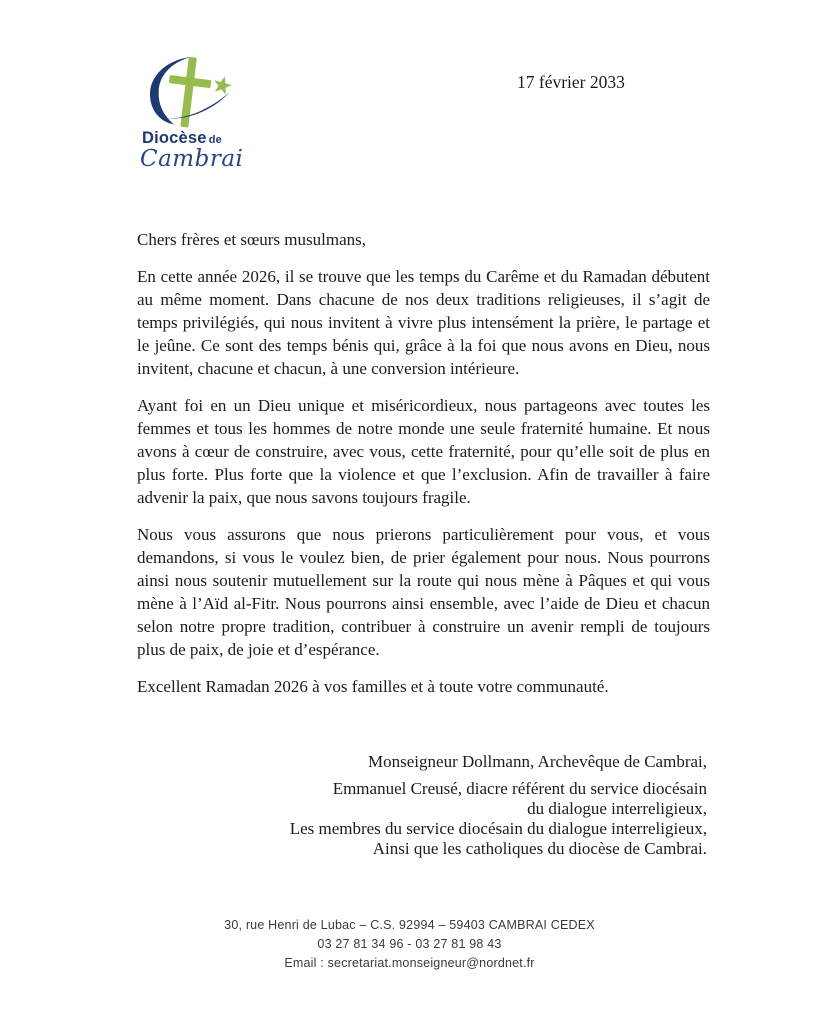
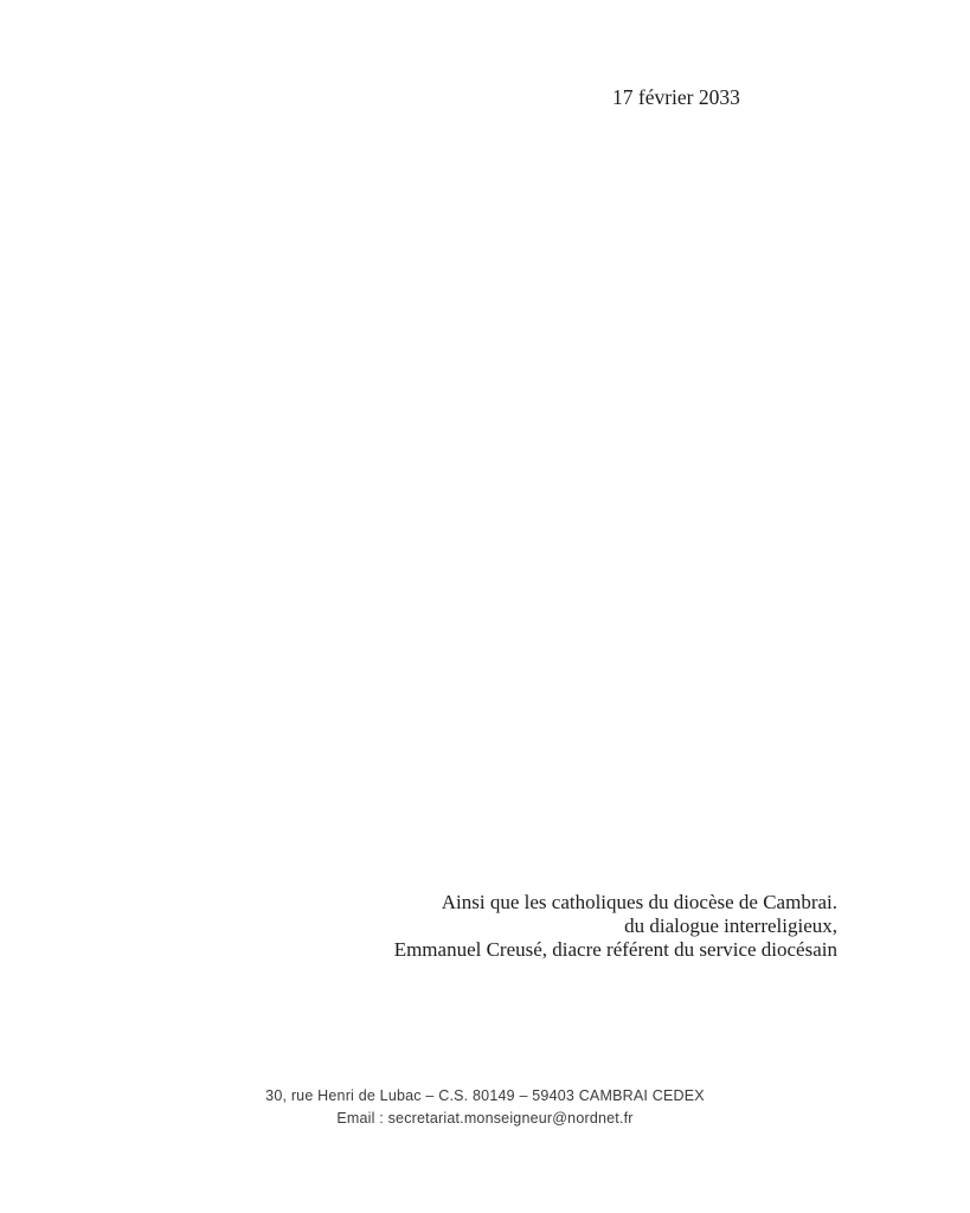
- Diocèse de
- Cambrai
  17 février 2033
- Chers frères et sœurs musulmans,
- En cette année 2026, il se trouve que les temps du Carême et du Ramadan débutent au même moment. Dans chacune de nos deux traditions religieuses, il s’agit de temps privilégiés, qui nous invitent à vivre plus intensément la prière, le partage et le jeûne. Ce sont des temps bénis qui, grâce à la foi que nous avons en Dieu, nous invitent, chacune et chacun, à une conversion intérieure.
- Ayant foi en un Dieu unique et miséricordieux, nous partageons avec toutes les femmes et tous les hommes de notre monde une seule fraternité humaine. Et nous avons à cœur de construire, avec vous, cette fraternité, pour qu’elle soit de plus en plus forte. Plus forte que la violence et que l’exclusion. Afin de travailler à faire advenir la paix, que nous savons toujours fragile.
- Nous vous assurons que nous prierons particulièrement pour vous, et vous demandons, si vous le voulez bien, de prier également pour nous. Nous pourrons ainsi nous soutenir mutuellement sur la route qui nous mène à Pâques et qui vous mène à l’Aïd al-Fitr. Nous pourrons ainsi ensemble, avec l’aide de Dieu et chacun selon notre propre tradition, contribuer à construire un avenir rempli de toujours plus de paix, de joie et d’espérance.
- Excellent Ramadan 2026 à vos familles et à toute votre communauté.
- Monseigneur Dollmann, Archevêque de Cambrai,
- Emmanuel Creusé, diacre référent du service diocésain
+ Ainsi que les catholiques du diocèse de Cambrai.
  du dialogue interreligieux,
- Les membres du service diocésain du dialogue interreligieux,
- Ainsi que les catholiques du diocèse de Cambrai.
+ Emmanuel Creusé, diacre référent du service diocésain
- 30, rue Henri de Lubac – C.S. 92994 – 59403 CAMBRAI CEDEX
+ 30, rue Henri de Lubac – C.S. 80149 – 59403 CAMBRAI CEDEX
- 03 27 81 34 96 - 03 27 81 98 43
  Email : secretariat.monseigneur@nordnet.fr
